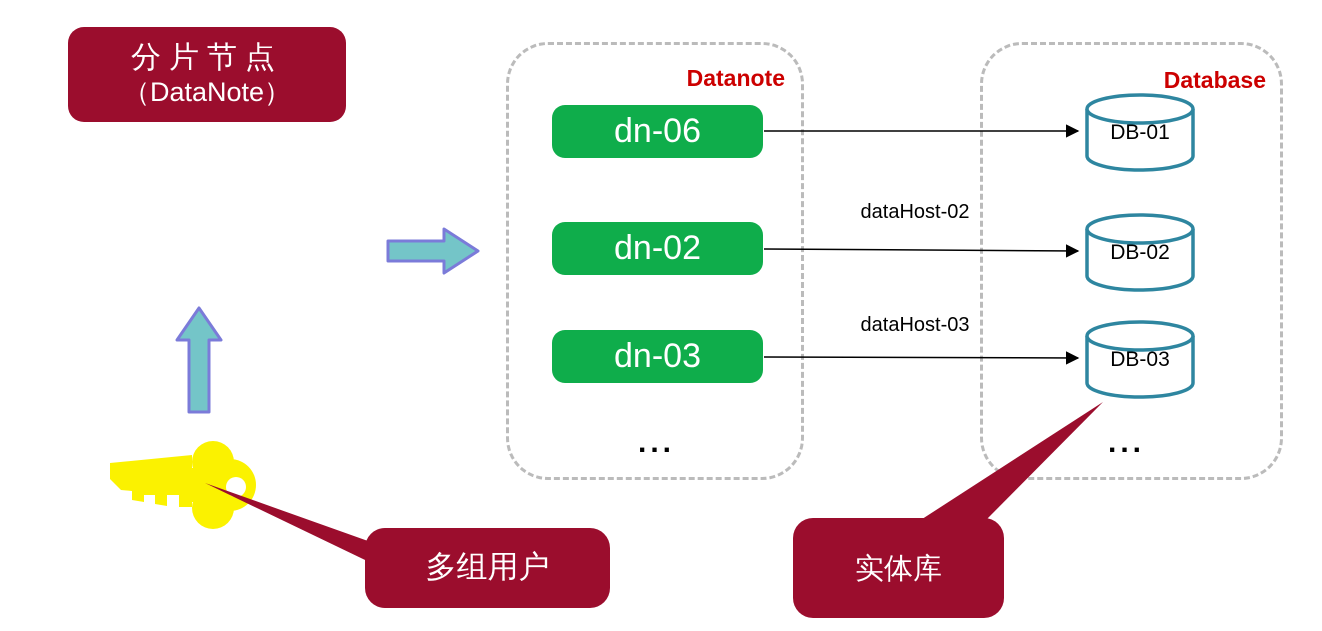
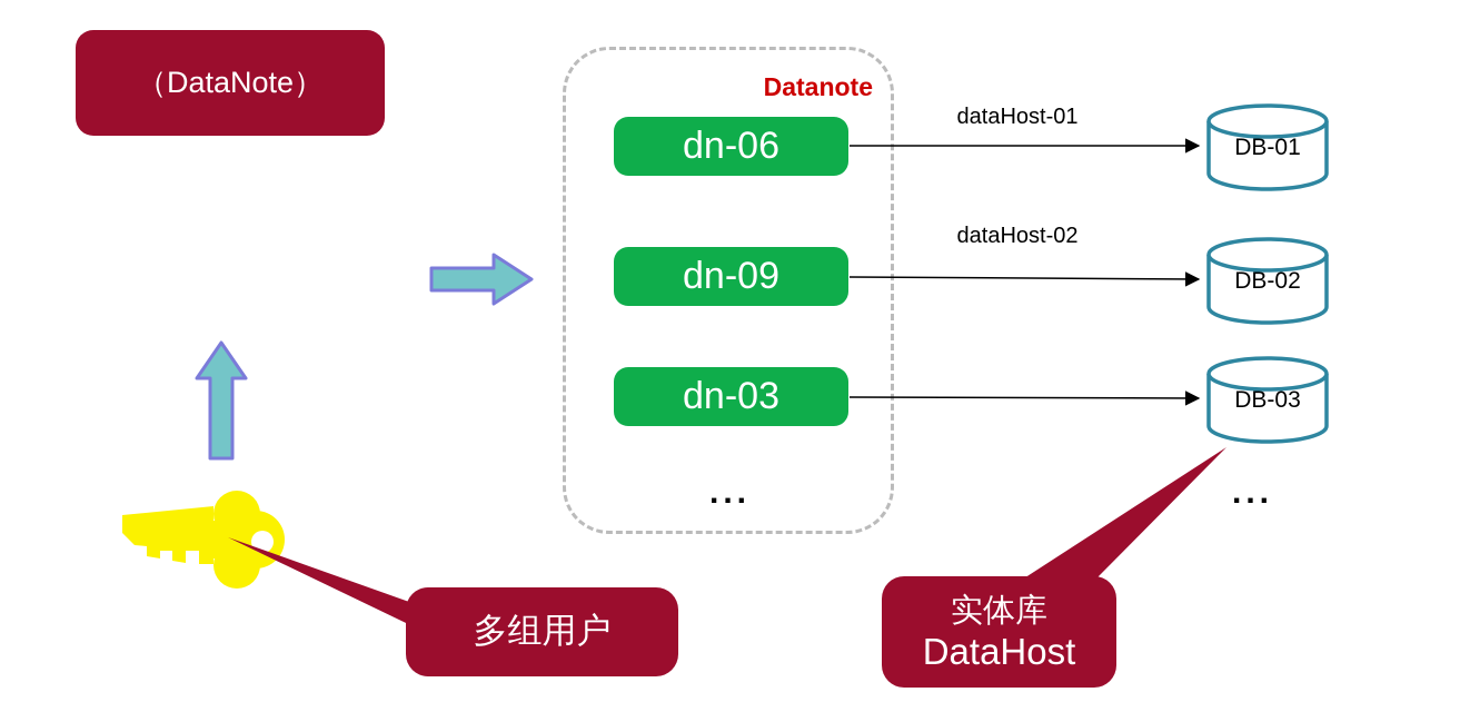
  Datanote
- Database
- 分片节点
  （DataNote）
  dn-06
- dn-02
+ dn-09
  dn-03
+ dataHost-01
  dataHost-02
- dataHost-03
  DB-01
  DB-02
  DB-03
  ...
  ...
  多组用户
  实体库
+ DataHost
